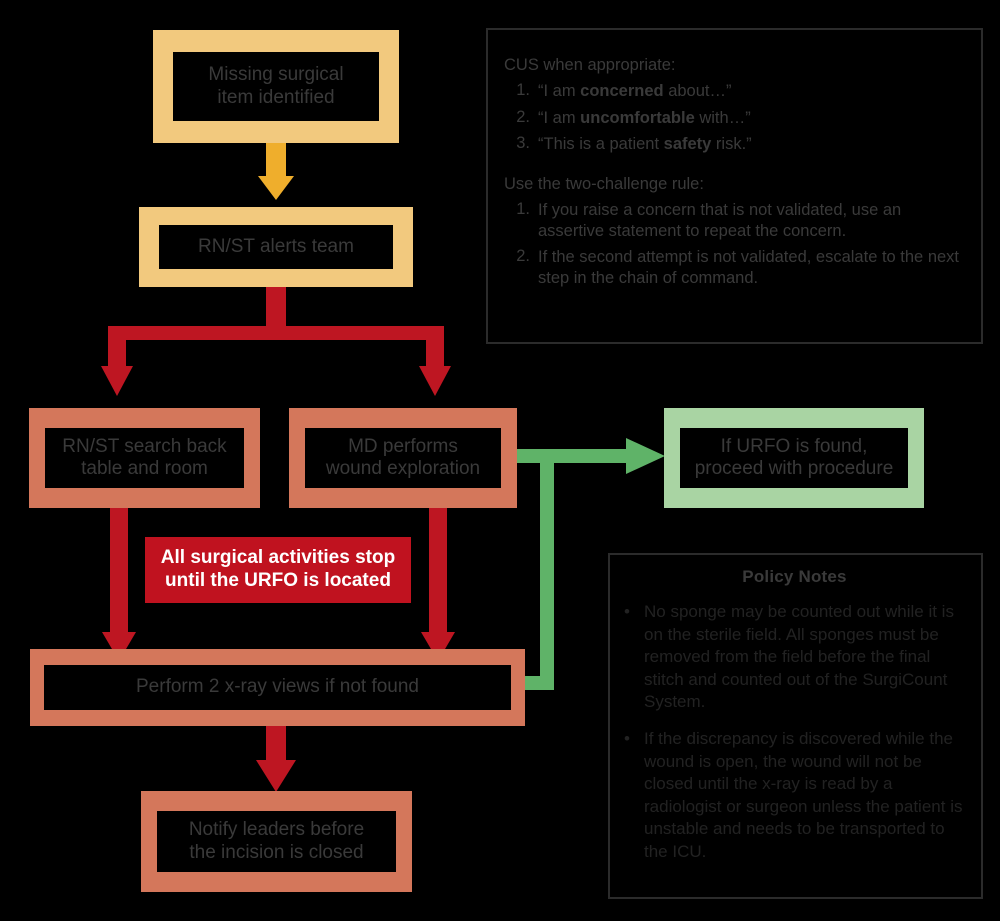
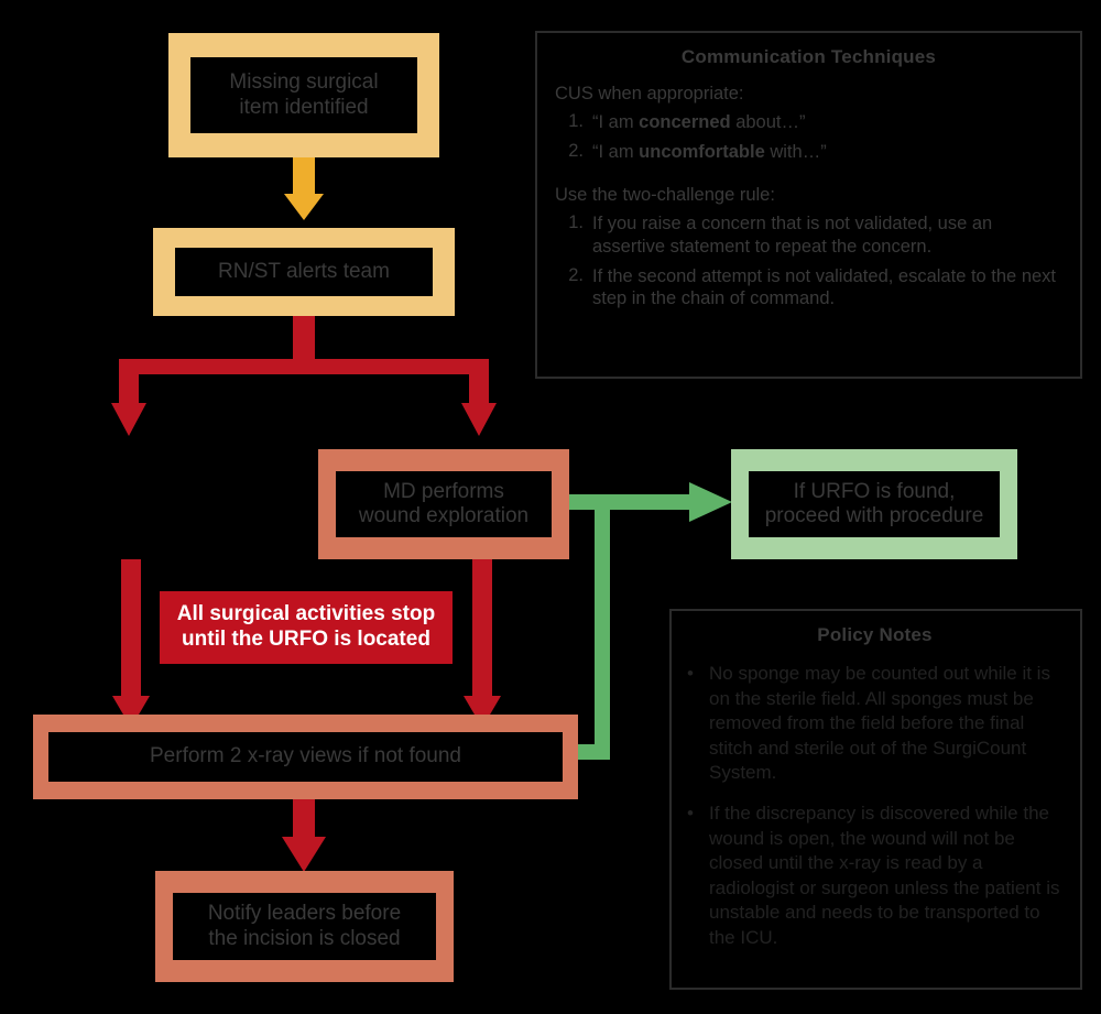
  Missing surgical
  item identified
  RN/ST alerts team
- RN/ST search back
- table and room
  MD performs
  wound exploration
  If URFO is found,
  proceed with procedure
  All surgical activities stop
  until the URFO is located
  Perform 2 x-ray views if not found
  Notify leaders before
  the incision is closed
+ Communication Techniques
  CUS when appropriate:
  1.
  “I am concerned about…”
  2.
  “I am uncomfortable with…”
- 3.
- “This is a patient safety risk.”
  Use the two-challenge rule:
  1.
  If you raise a concern that is not validated, use an assertive statement to repeat the concern.
  2.
  If the second attempt is not validated, escalate to the next step in the chain of command.
  Policy Notes
  •
- No sponge may be counted out while it is on the sterile field. All sponges must be removed from the field before the final stitch and counted out of the SurgiCount System.
+ No sponge may be counted out while it is on the sterile field. All sponges must be removed from the field before the final stitch and sterile out of the SurgiCount System.
  •
  If the discrepancy is discovered while the wound is open, the wound will not be closed until the x-ray is read by a radiologist or surgeon unless the patient is unstable and needs to be transported to the ICU.
